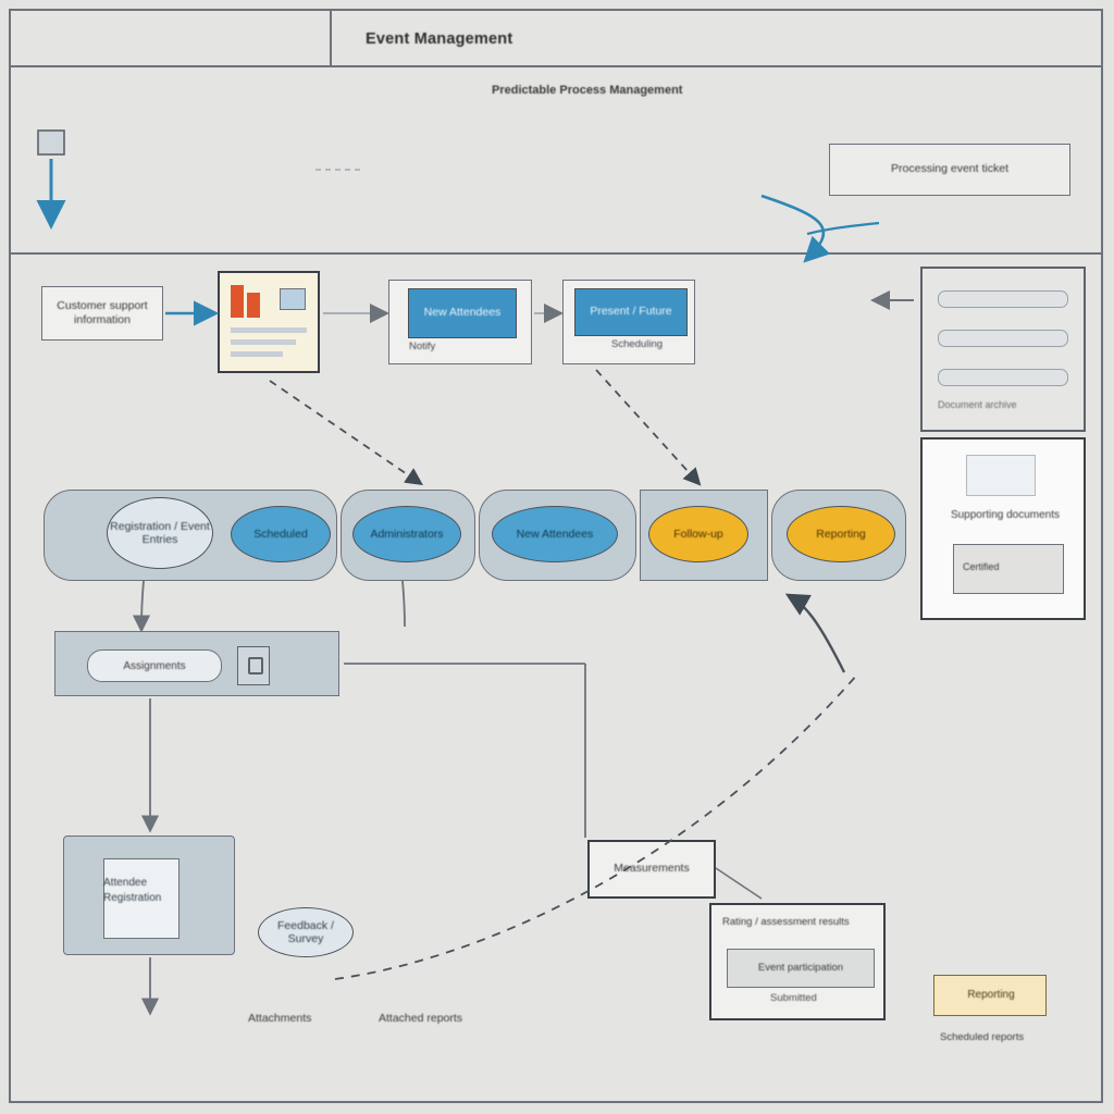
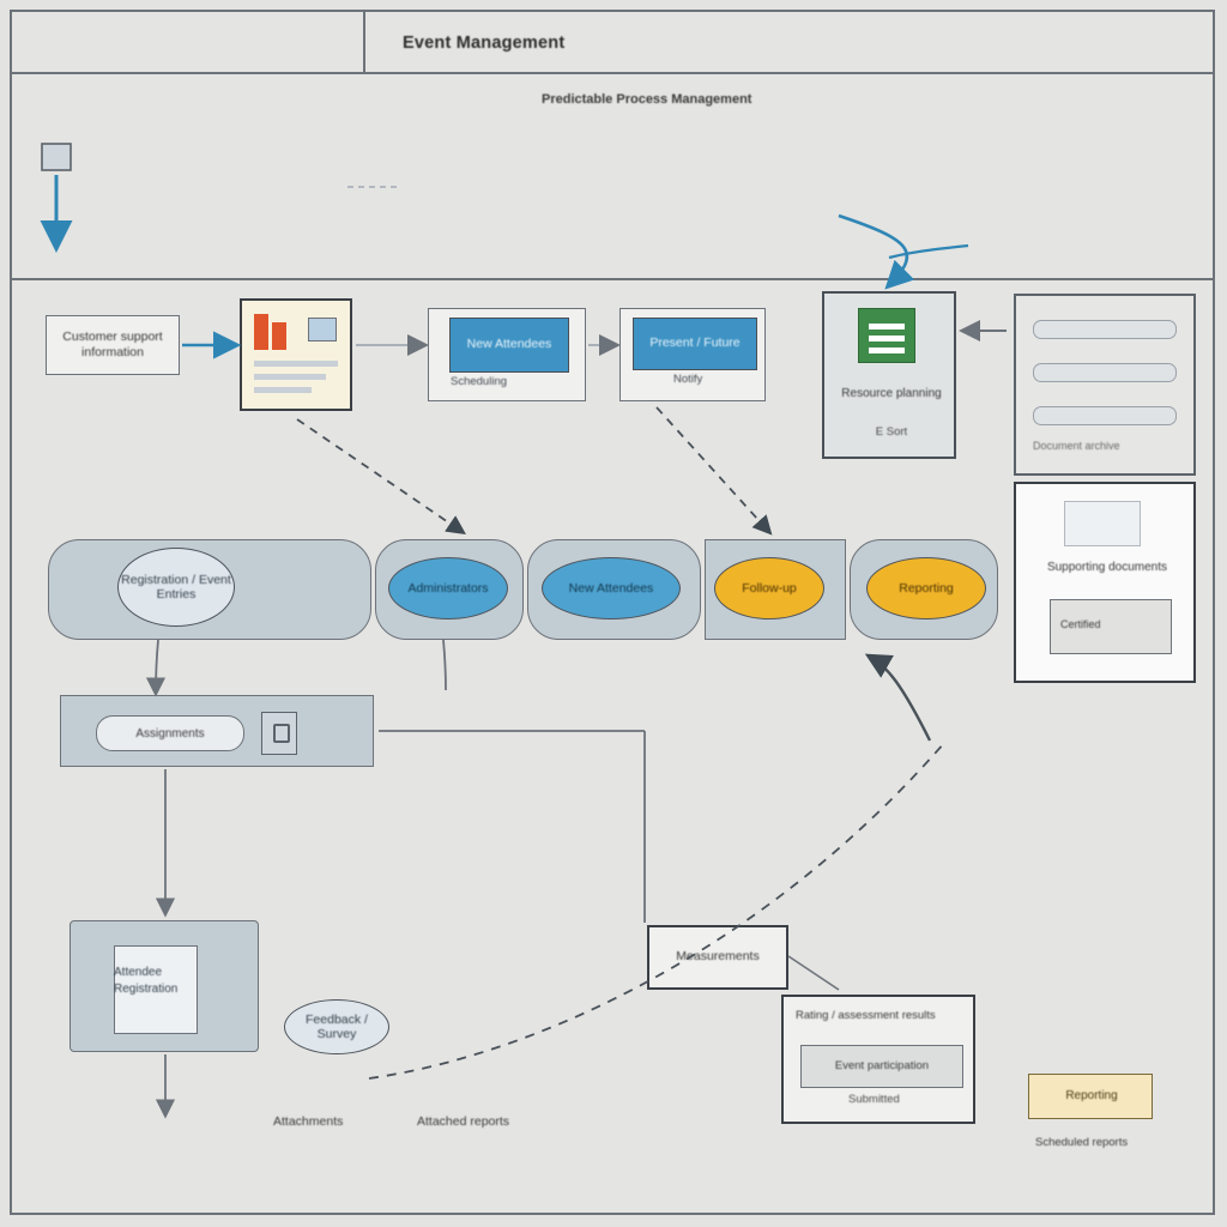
  Event Management
  Predictable Process Management
- Processing event ticket
  Customer support information
  New Attendees
- Notify
+ Scheduling
  Present / Future
- Scheduling
+ Notify
+ Resource planning
+ E Sort
  Document archive
  Supporting documents
  Certified
  Registration / Event Entries
- Scheduled
  Administrators
  New Attendees
  Follow-up
  Reporting
  Assignments
  Attendee Registration
  Feedback / Survey
  Attachments
  Attached reports
  Masurements
  Rating / assessment results
  Event participation
  Submitted
  Reporting
  Scheduled reports
